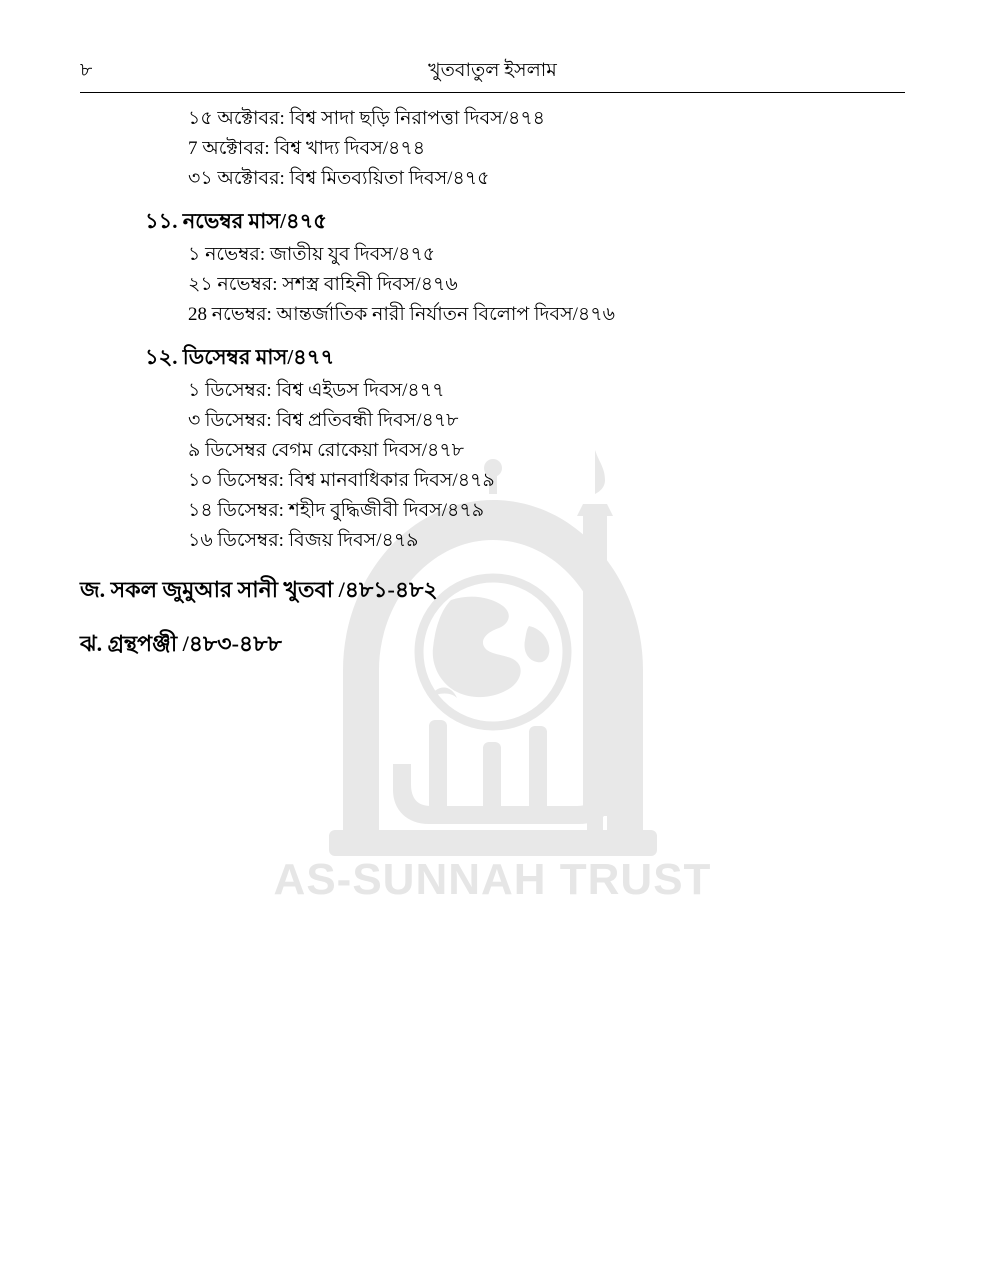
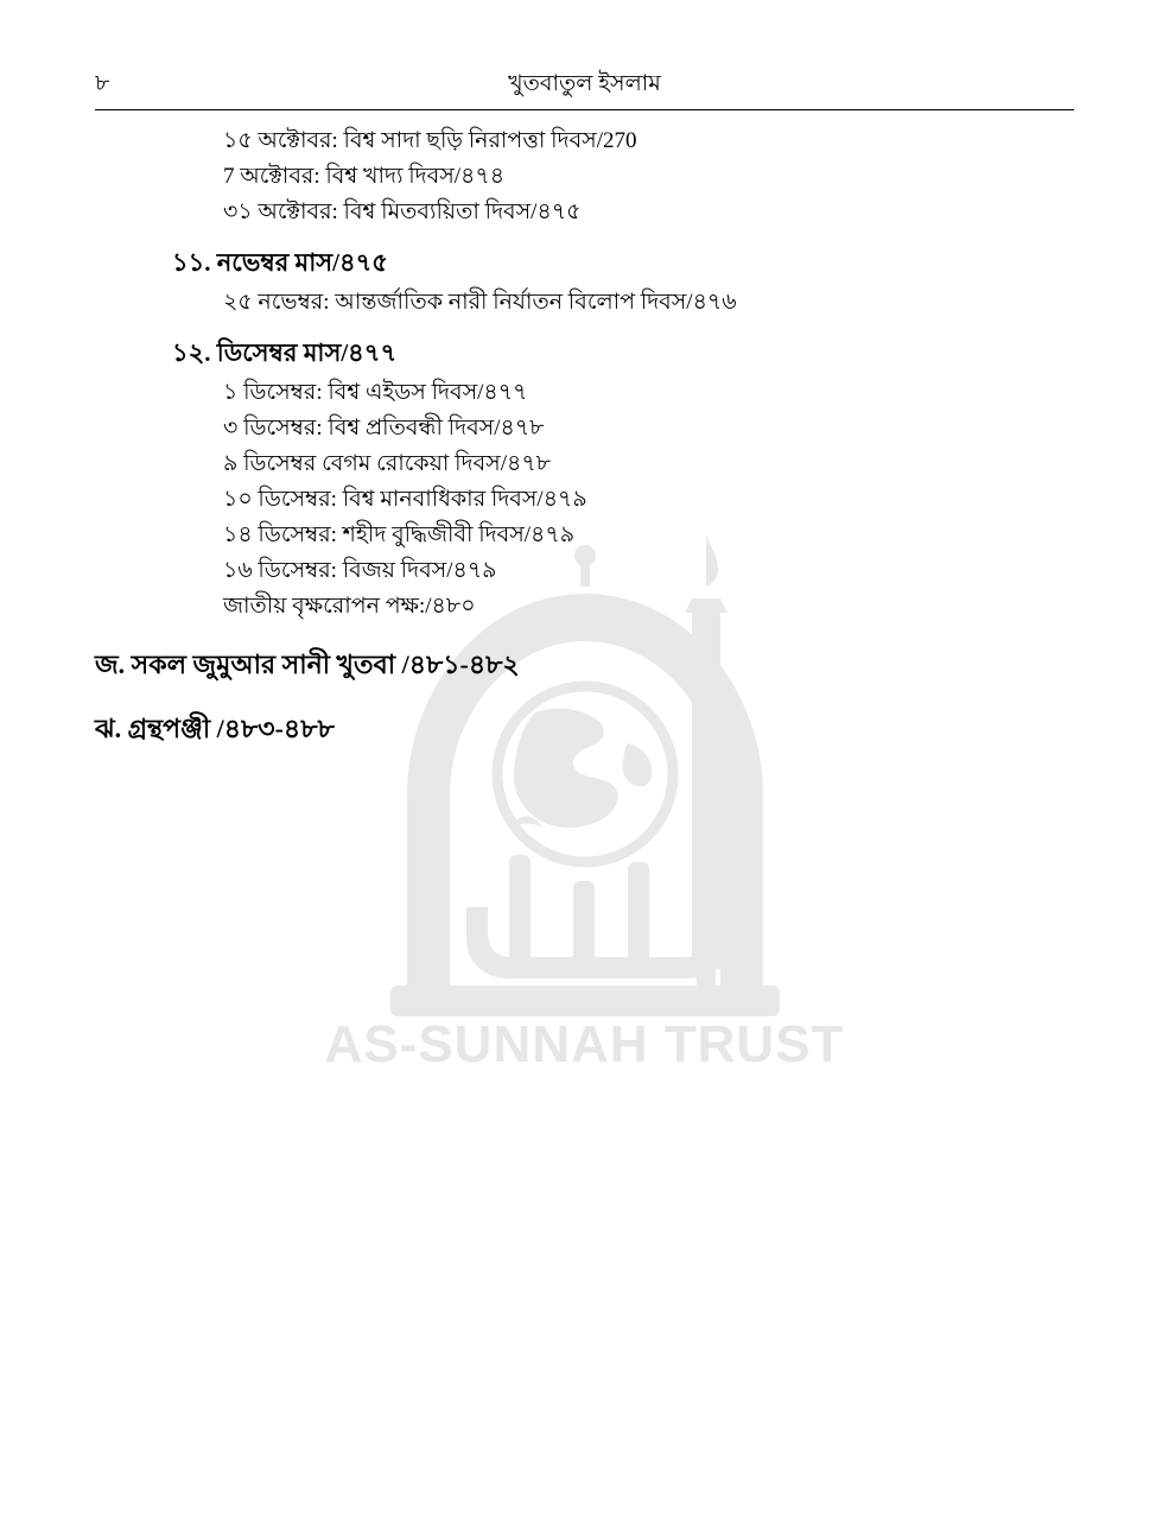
  AS-SUNNAH TRUST
  ৮
  খুতবাতুল ইসলাম
- ১৫ অক্টোবর: বিশ্ব সাদা ছড়ি নিরাপত্তা দিবস/৪৭৪
+ ১৫ অক্টোবর: বিশ্ব সাদা ছড়ি নিরাপত্তা দিবস/270
  7 অক্টোবর: বিশ্ব খাদ্য দিবস/৪৭৪
  ৩১ অক্টোবর: বিশ্ব মিতব্যয়িতা দিবস/৪৭৫
  ১১. নভেম্বর মাস/৪৭৫
- ১ নভেম্বর: জাতীয় যুব দিবস/৪৭৫
- ২১ নভেম্বর: সশস্ত্র বাহিনী দিবস/৪৭৬
- 28 নভেম্বর: আন্তর্জাতিক নারী নির্যাতন বিলোপ দিবস/৪৭৬
+ ২৫ নভেম্বর: আন্তর্জাতিক নারী নির্যাতন বিলোপ দিবস/৪৭৬
  ১২. ডিসেম্বর মাস/৪৭৭
  ১ ডিসেম্বর: বিশ্ব এইডস দিবস/৪৭৭
  ৩ ডিসেম্বর: বিশ্ব প্রতিবন্ধী দিবস/৪৭৮
  ৯ ডিসেম্বর বেগম রোকেয়া দিবস/৪৭৮
  ১০ ডিসেম্বর: বিশ্ব মানবাধিকার দিবস/৪৭৯
  ১৪ ডিসেম্বর: শহীদ বুদ্ধিজীবী দিবস/৪৭৯
  ১৬ ডিসেম্বর: বিজয় দিবস/৪৭৯
+ জাতীয় বৃক্ষরোপন পক্ষ:/৪৮০
  জ. সকল জুমুআর সানী খুতবা /৪৮১-৪৮২
  ঝ. গ্রন্থপঞ্জী /৪৮৩-৪৮৮
